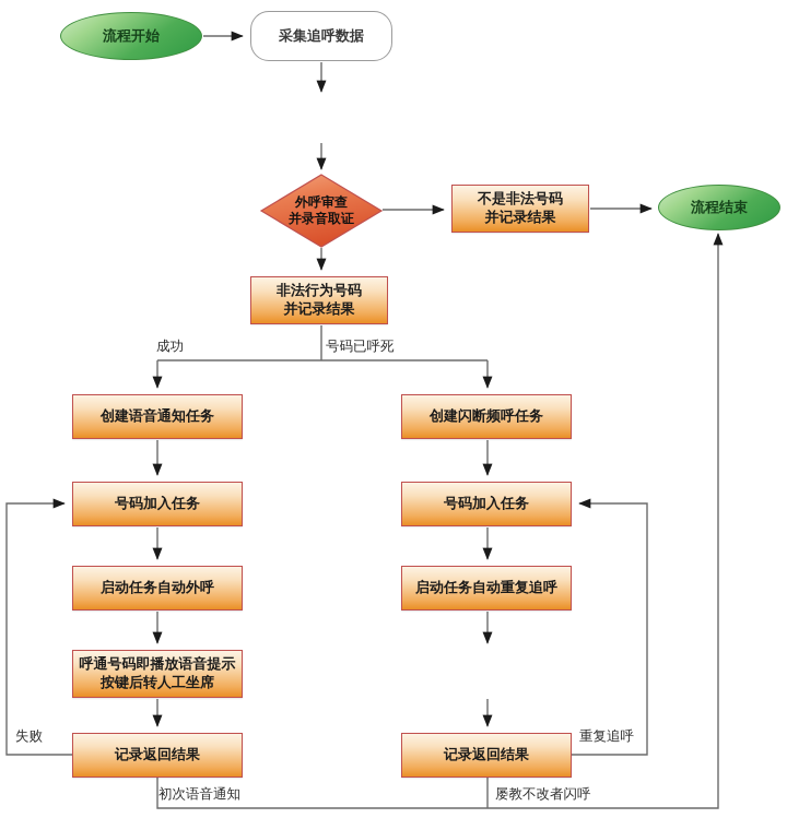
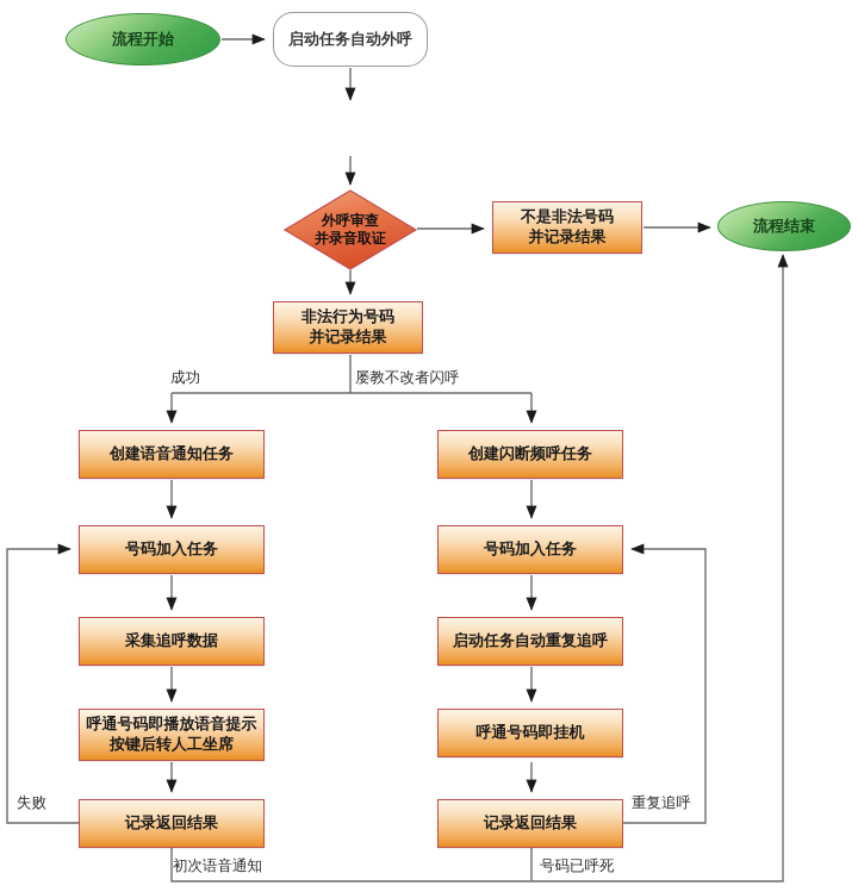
  流程开始
- 采集追呼数据
+ 启动任务自动外呼
  外呼审查
  并录音取证
  不是非法号码
  并记录结果
  流程结束
  非法行为号码
  并记录结果
  创建语音通知任务
  号码加入任务
- 启动任务自动外呼
+ 采集追呼数据
  呼通号码即播放语音提示
  按键后转人工坐席
  记录返回结果
  创建闪断频呼任务
  号码加入任务
  启动任务自动重复追呼
+ 呼通号码即挂机
  记录返回结果
  成功
- 号码已呼死
+ 屡教不改者闪呼
  失败
  初次语音通知
  重复追呼
- 屡教不改者闪呼
+ 号码已呼死
